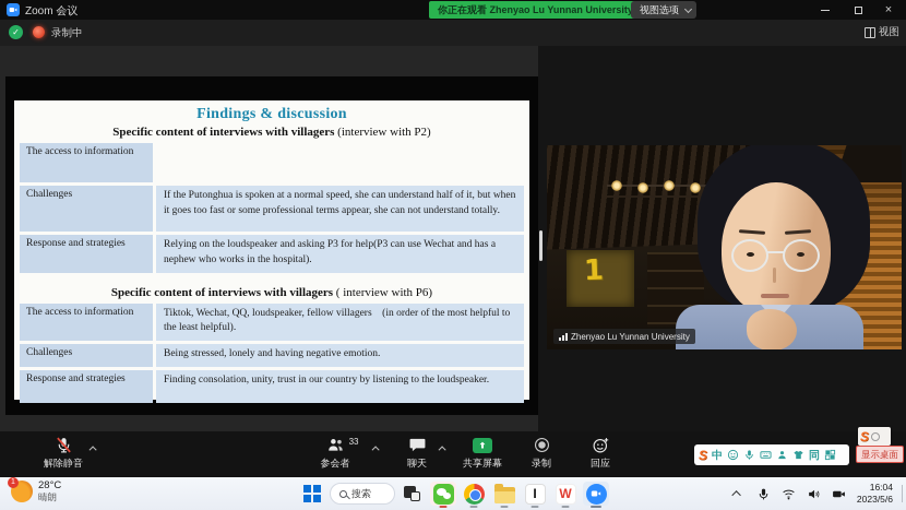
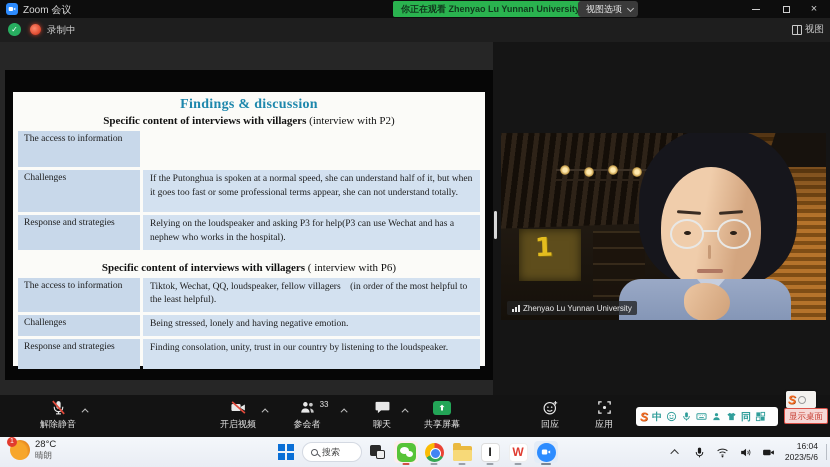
  Zoom 会议
  你正在观看 Zhenyao Lu Yunnan Universit
  视图选项
  ×
  ✓
  录制中
  视图
  Findings & discussion
  Specific content of interviews with villagers (interview with P2)
  The access to information
  Challenges
  If the Putonghua is spoken at a normal speed, she can understand half of it, but when it goes too fast or some professional terms appear, she can not understand totally.
  Response and strategies
  Relying on the loudspeaker and asking P3 for help(P3 can use Wechat and has a nephew who works in the hospital).
  Specific content of interviews with villagers ( interview with P6)
  The access to information
  Tiktok, Wechat, QQ, loudspeaker, fellow villagers (in order of the most helpful to the least helpful).
  Challenges
  Being stressed, lonely and having negative emotion.
  Response and strategies
  Finding consolation, unity, trust in our country by listening to the loudspeaker.
  Zhenyao Lu Yunnan University
  解除静音
+ 开启视频
  33
  参会者
  聊天
  共享屏幕
- 录制
  回应
+ 应用
  S
  中
  同
  S
  显示桌面
  28°C
  晴朗
  搜索
  Ɩ
  W
  16:04
  2023/5/6
